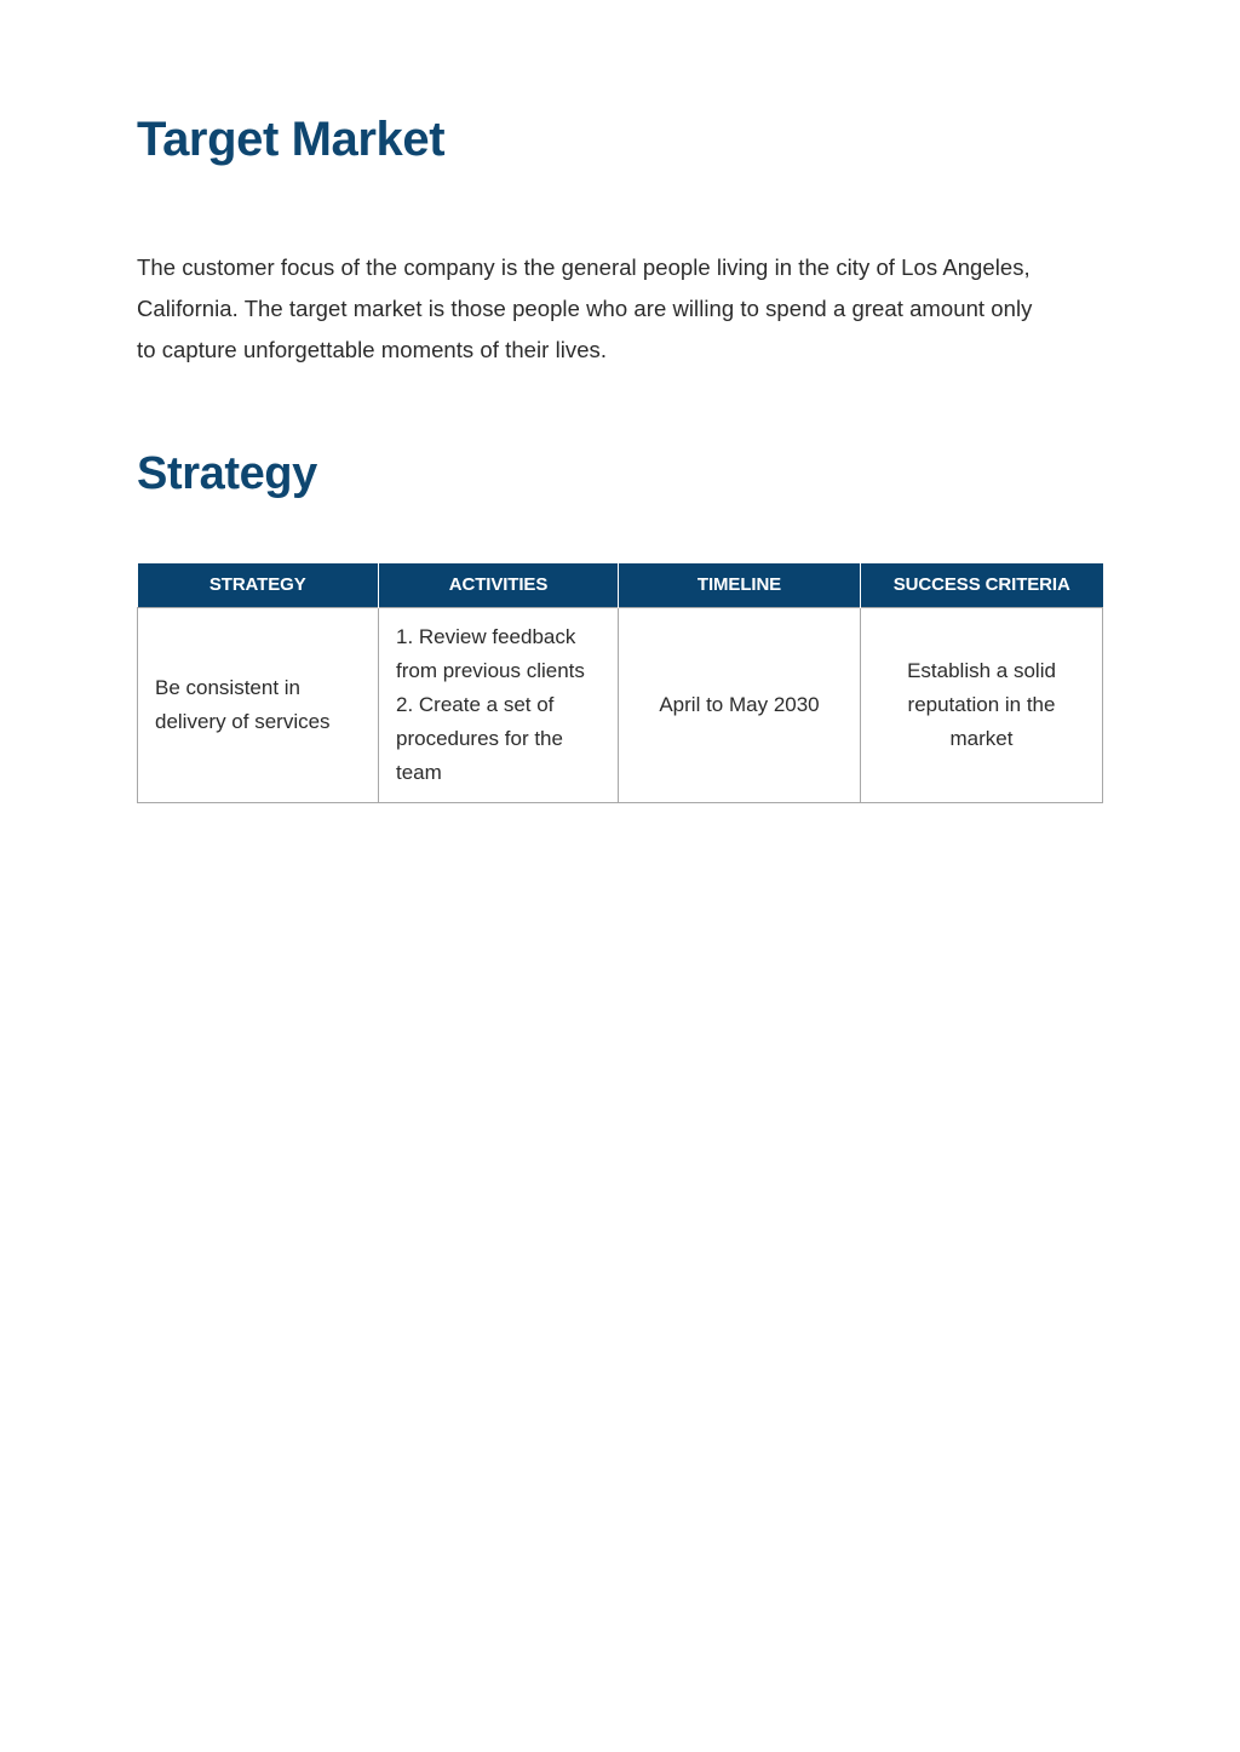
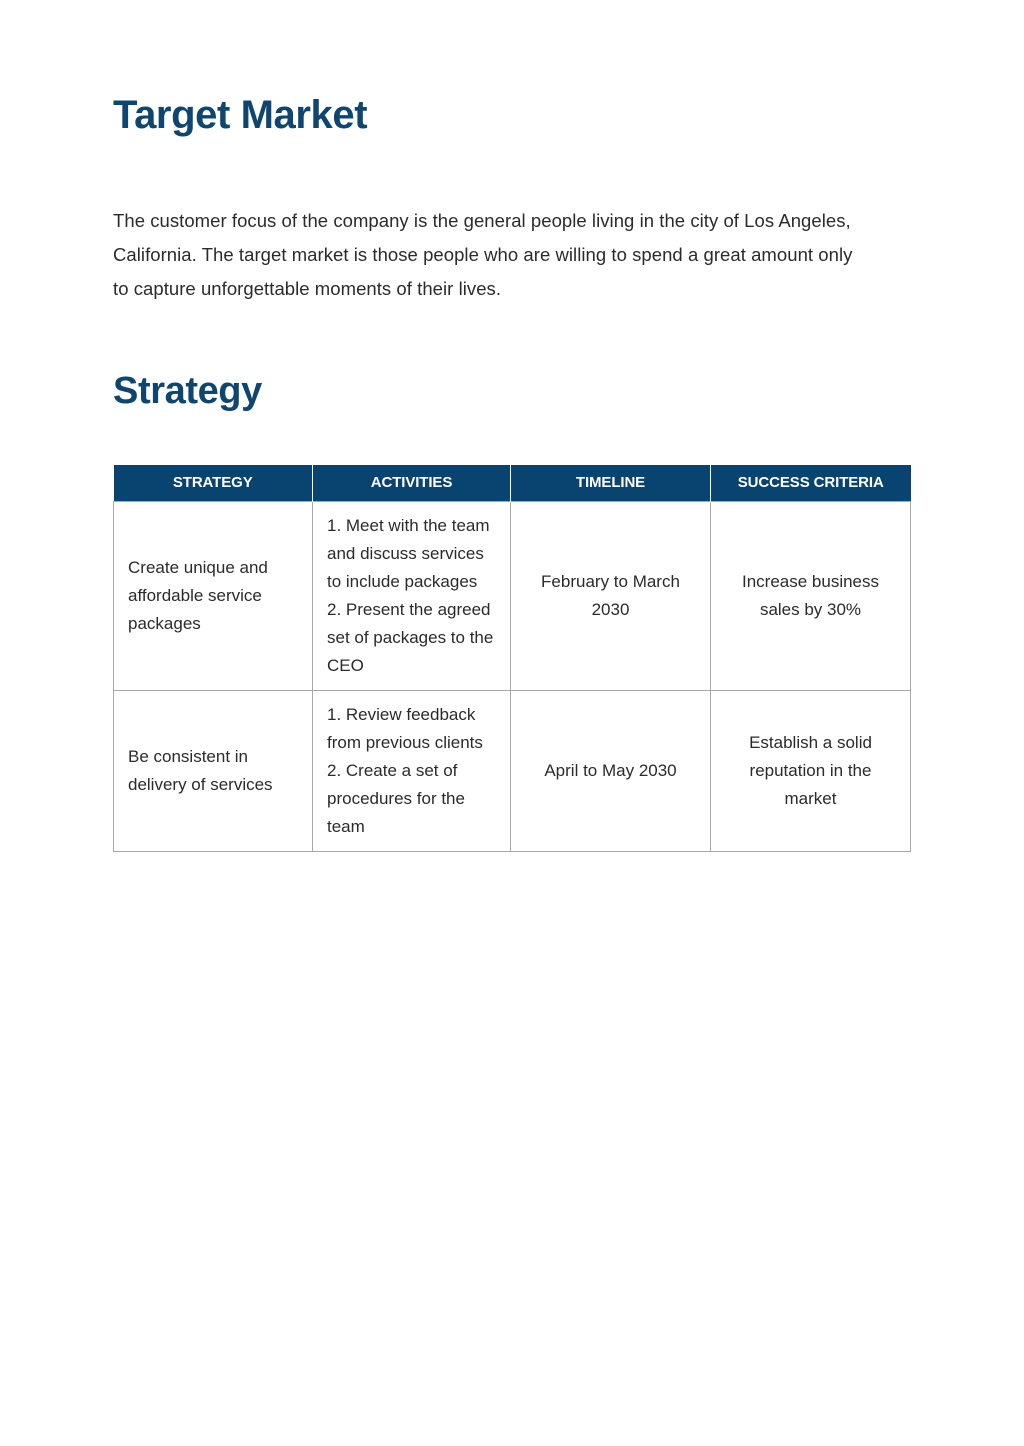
  Target Market
  The customer focus of the company is the general people living in the city of Los Angeles, California. The target market is those people who are willing to spend a great amount only to capture unforgettable moments of their lives.
  Strategy
  STRATEGY	ACTIVITIES	TIMELINE	SUCCESS CRITERIA
+ Create unique and affordable service packages	1. Meet with the team and discuss services to include packages 2. Present the agreed set of packages to the CEO	February to March 2030	Increase business sales by 30%
  Be consistent in delivery of services	1. Review feedback from previous clients 2. Create a set of procedures for the team	April to May 2030	Establish a solid reputation in the market
